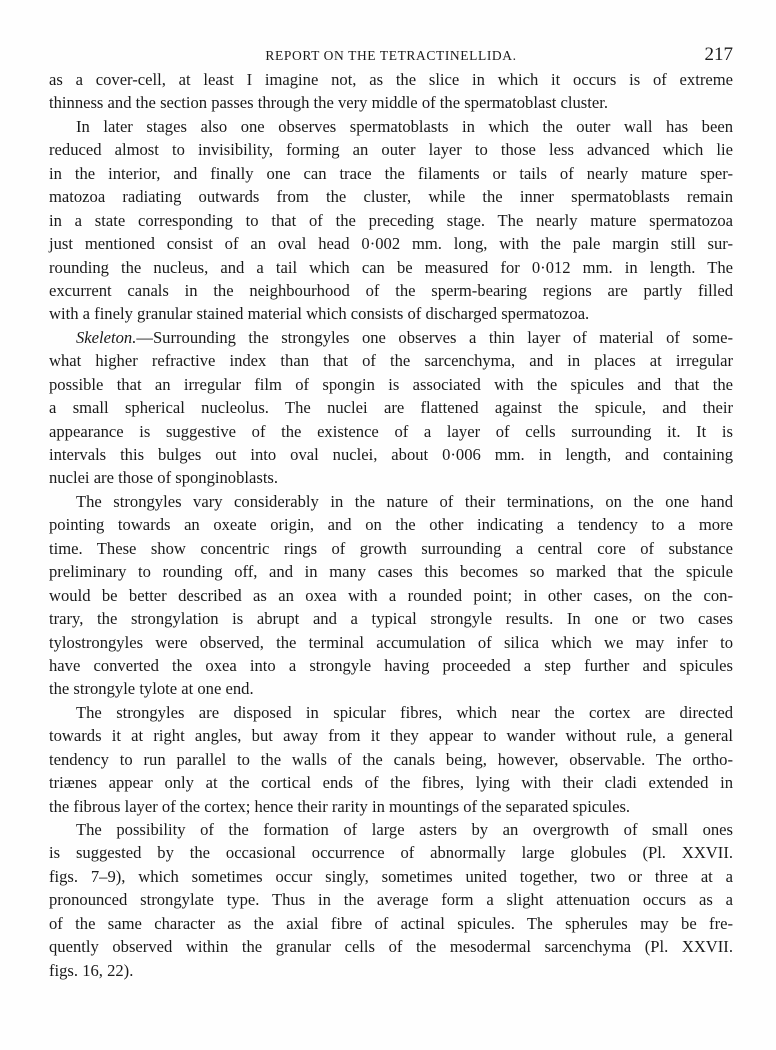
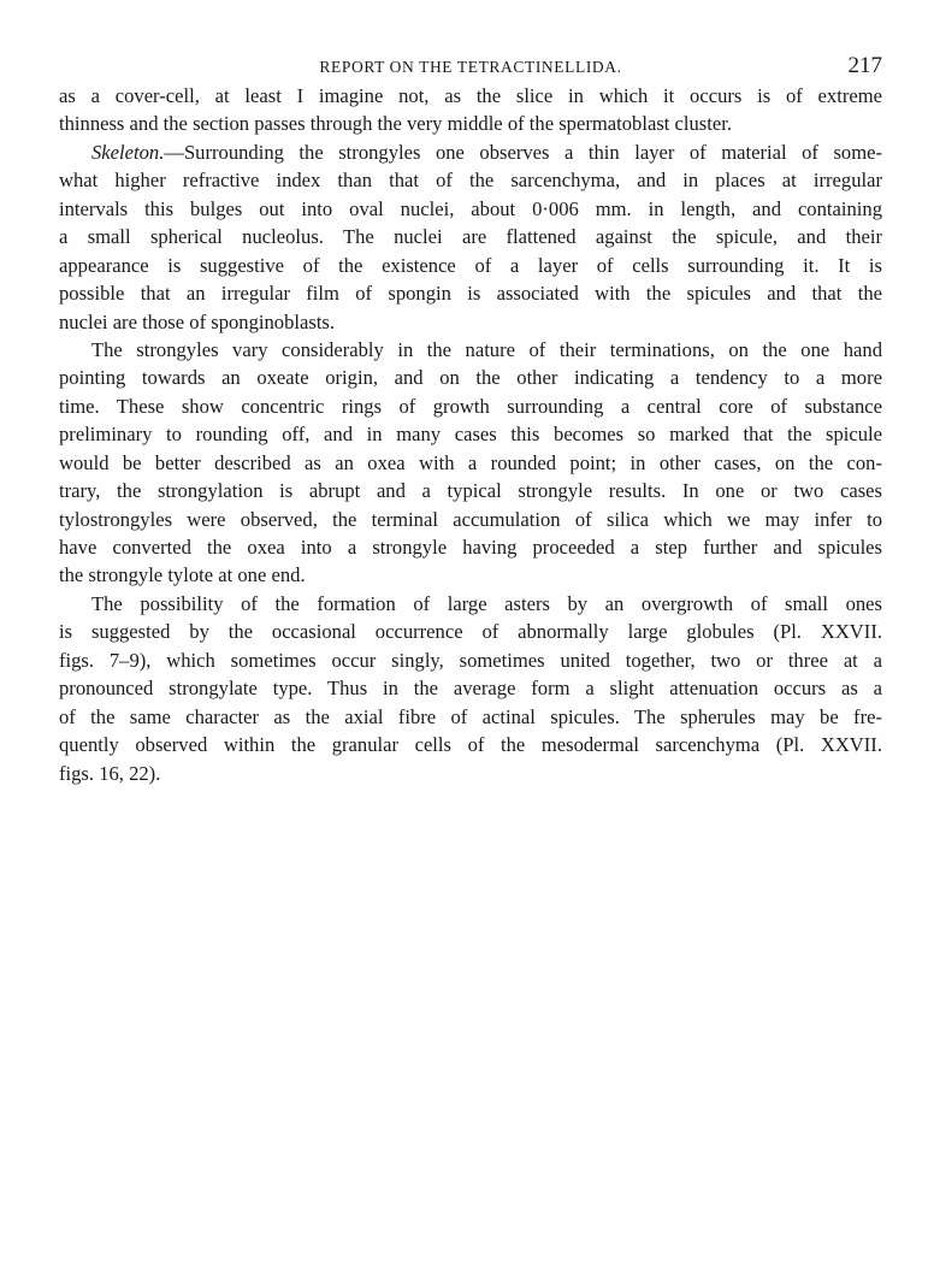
  REPORT ON THE TETRACTINELLIDA.
  217
  as a cover-cell, at least I imagine not, as the slice in which it occurs is of extreme
  thinness and the section passes through the very middle of the spermatoblast cluster.
- In later stages also one observes spermatoblasts in which the outer wall has been
- reduced almost to invisibility, forming an outer layer to those less advanced which lie
- in the interior, and finally one can trace the filaments or tails of nearly mature sper-
- matozoa radiating outwards from the cluster, while the inner spermatoblasts remain
- in a state corresponding to that of the preceding stage. The nearly mature spermatozoa
- just mentioned consist of an oval head 0·002 mm. long, with the pale margin still sur-
- rounding the nucleus, and a tail which can be measured for 0·012 mm. in length. The
- excurrent canals in the neighbourhood of the sperm-bearing regions are partly filled
- with a finely granular stained material which consists of discharged spermatozoa.
  Skeleton.—Surrounding the strongyles one observes a thin layer of material of some-
  what higher refractive index than that of the sarcenchyma, and in places at irregular
- possible that an irregular film of spongin is associated with the spicules and that the
+ intervals this bulges out into oval nuclei, about 0·006 mm. in length, and containing
  a small spherical nucleolus. The nuclei are flattened against the spicule, and their
  appearance is suggestive of the existence of a layer of cells surrounding it. It is
- intervals this bulges out into oval nuclei, about 0·006 mm. in length, and containing
+ possible that an irregular film of spongin is associated with the spicules and that the
  nuclei are those of sponginoblasts.
  The strongyles vary considerably in the nature of their terminations, on the one hand
  pointing towards an oxeate origin, and on the other indicating a tendency to a more
  time. These show concentric rings of growth surrounding a central core of substance
  preliminary to rounding off, and in many cases this becomes so marked that the spicule
  would be better described as an oxea with a rounded point; in other cases, on the con-
  trary, the strongylation is abrupt and a typical strongyle results. In one or two cases
  tylostrongyles were observed, the terminal accumulation of silica which we may infer to
  have converted the oxea into a strongyle having proceeded a step further and spicules
  the strongyle tylote at one end.
- The strongyles are disposed in spicular fibres, which near the cortex are directed
- towards it at right angles, but away from it they appear to wander without rule, a general
- tendency to run parallel to the walls of the canals being, however, observable. The ortho-
- triænes appear only at the cortical ends of the fibres, lying with their cladi extended in
- the fibrous layer of the cortex; hence their rarity in mountings of the separated spicules.
  The possibility of the formation of large asters by an overgrowth of small ones
  is suggested by the occasional occurrence of abnormally large globules (Pl. XXVII.
  figs. 7–9), which sometimes occur singly, sometimes united together, two or three at a
  pronounced strongylate type. Thus in the average form a slight attenuation occurs as a
  of the same character as the axial fibre of actinal spicules. The spherules may be fre-
  quently observed within the granular cells of the mesodermal sarcenchyma (Pl. XXVII.
  figs. 16, 22).
